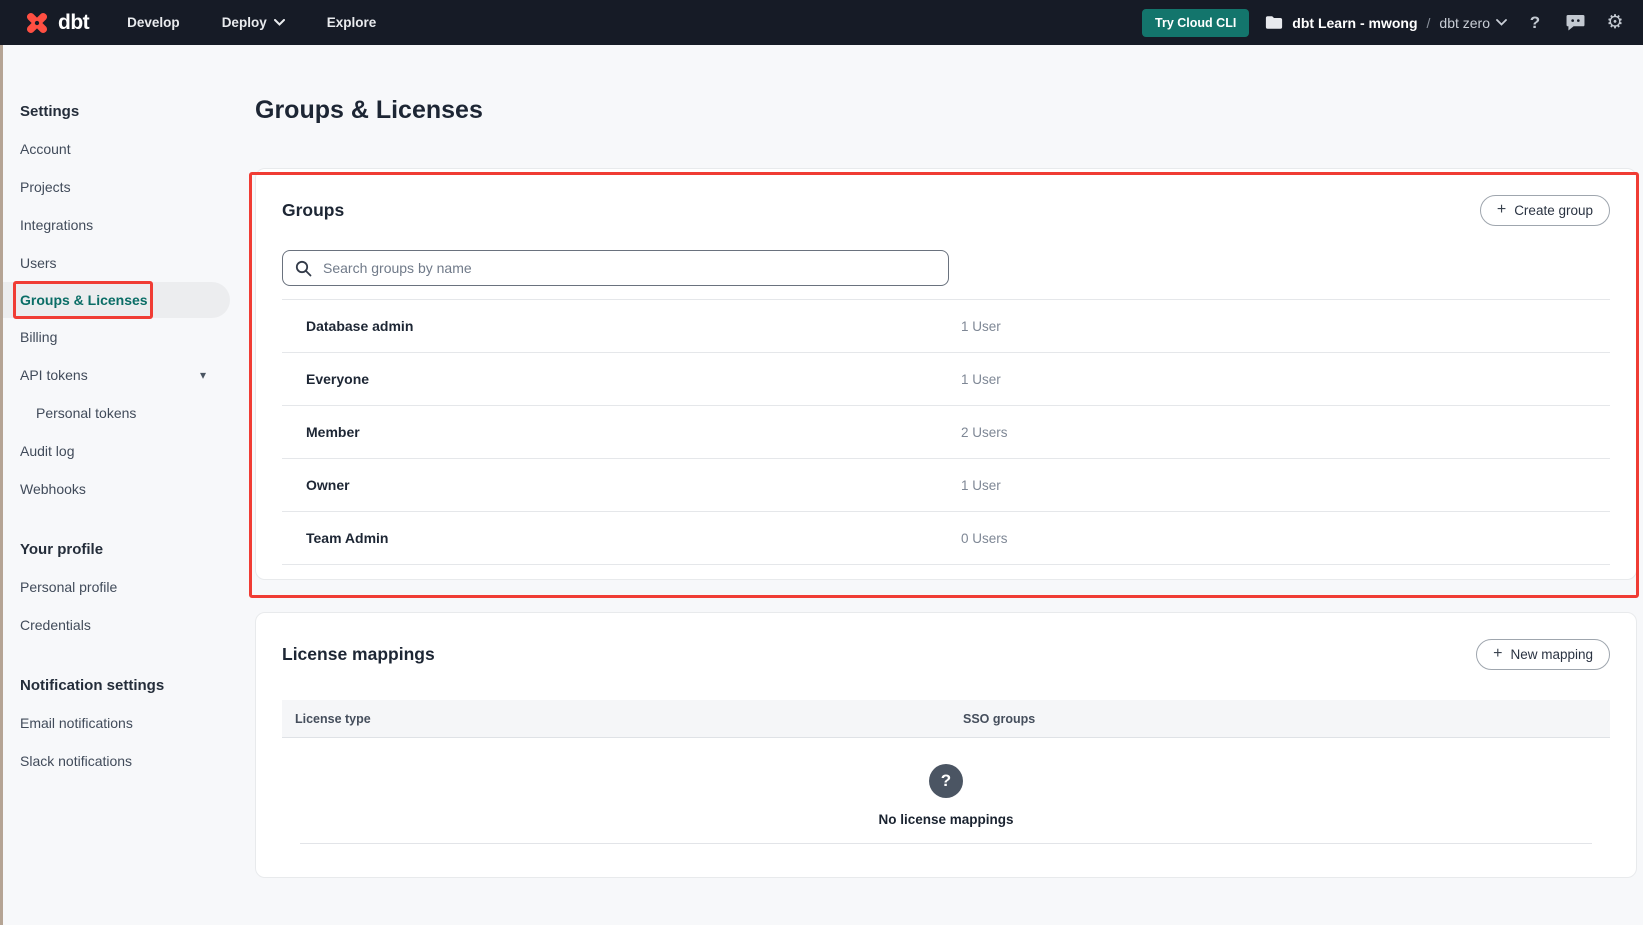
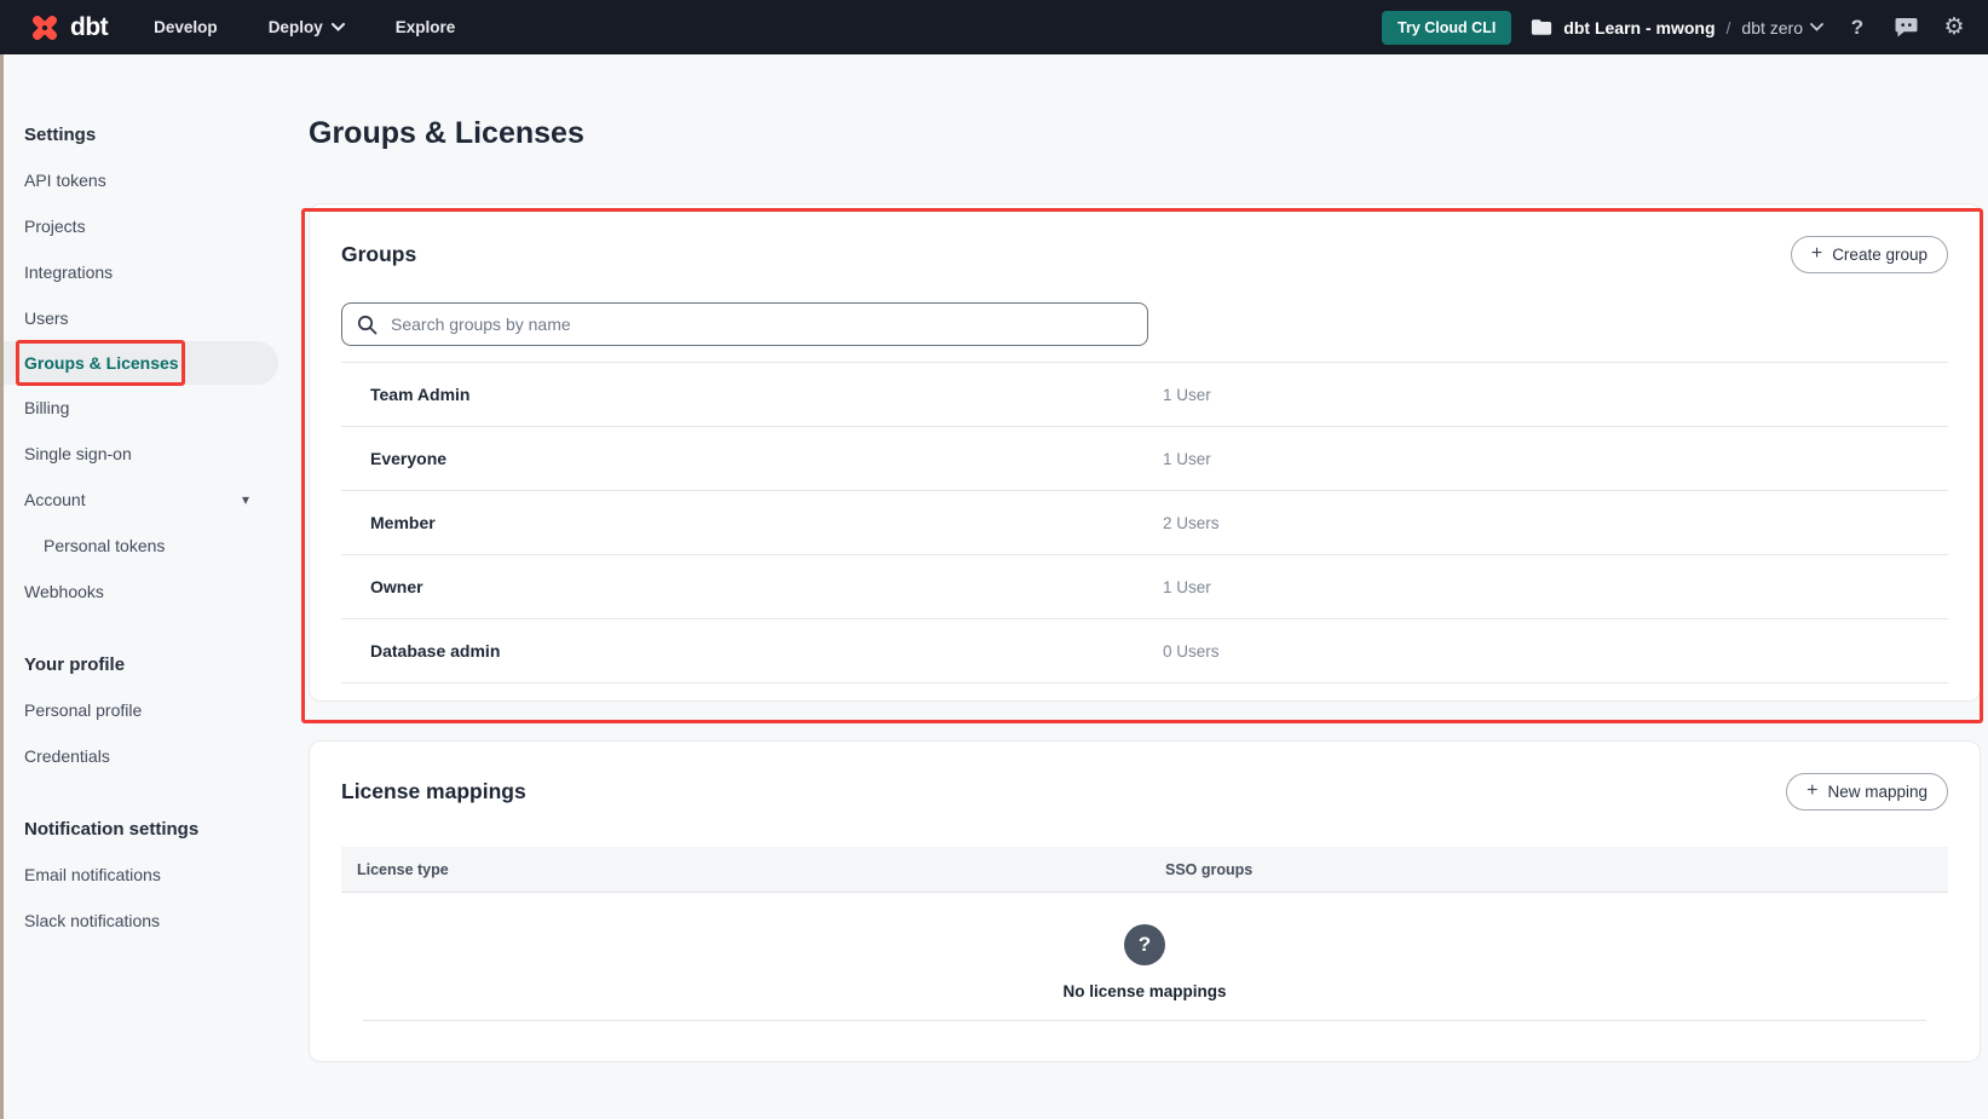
  dbt
  Develop
  Deploy
  Explore
  Try Cloud CLI
  dbt Learn - mwong
  /
  dbt zero
  ?
  ⚙
  Settings
- Account
+ API tokens
  Projects
  Integrations
  Users
  Groups & Licenses
  Billing
+ Single sign-on
- API tokens
+ Account
  ▾
  Personal tokens
- Audit log
  Webhooks
  Your profile
  Personal profile
  Credentials
  Notification settings
  Email notifications
  Slack notifications
  Groups & Licenses
  Groups
  +
  Create group
  Search groups by name
- Database admin
+ Team Admin
  1 User
  Everyone
  1 User
  Member
  2 Users
  Owner
  1 User
- Team Admin
+ Database admin
  0 Users
  License mappings
  +
  New mapping
  License type
  SSO groups
  ?
  No license mappings
